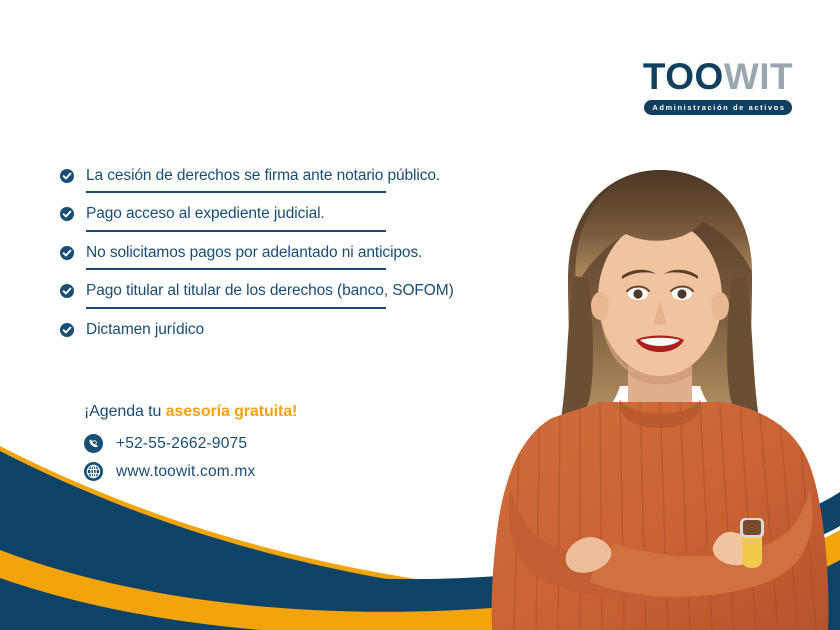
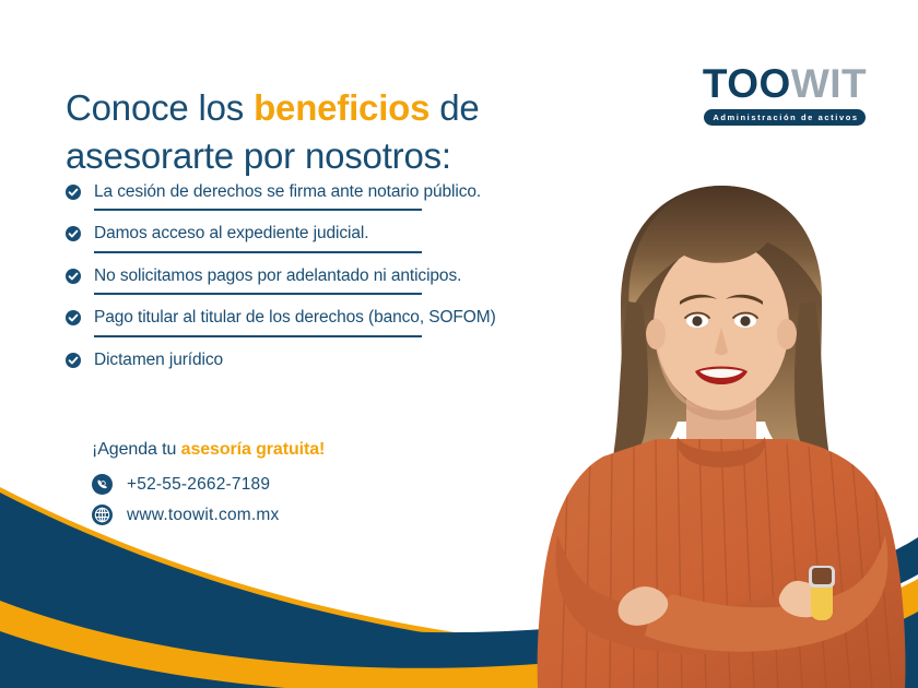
  TOOWIT
  Administración de activos
+ Conoce los beneficios de
+ asesorarte por nosotros:
  La cesión de derechos se firma ante notario público.
- Pago acceso al expediente judicial.
+ Damos acceso al expediente judicial.
  No solicitamos pagos por adelantado ni anticipos.
  Pago titular al titular de los derechos (banco, SOFOM)
  Dictamen jurídico
  ¡Agenda tu asesoría gratuita!
- +52-55-2662-9075
+ +52-55-2662-7189
  www.toowit.com.mx
